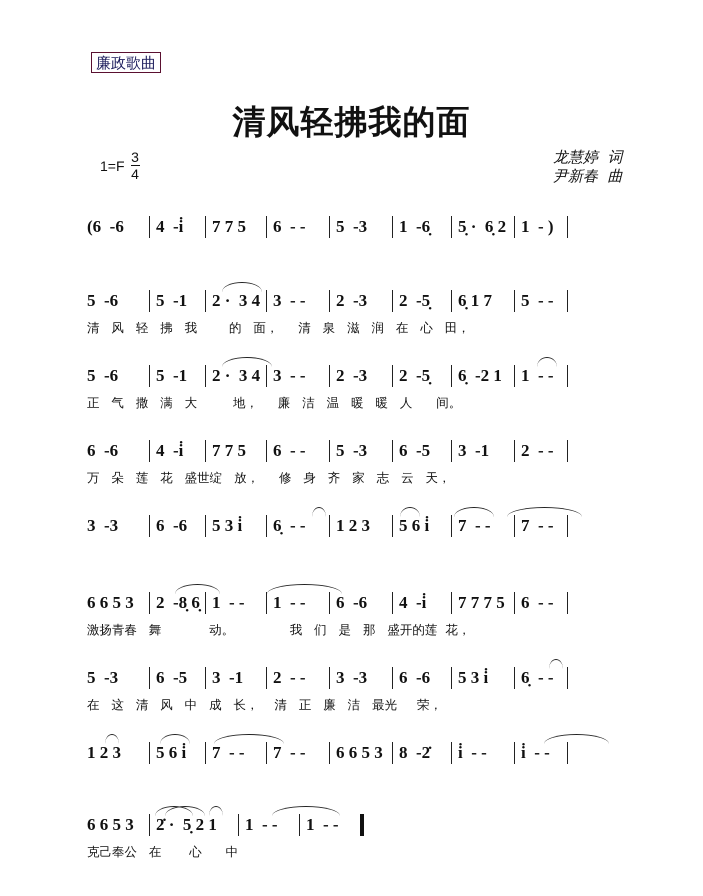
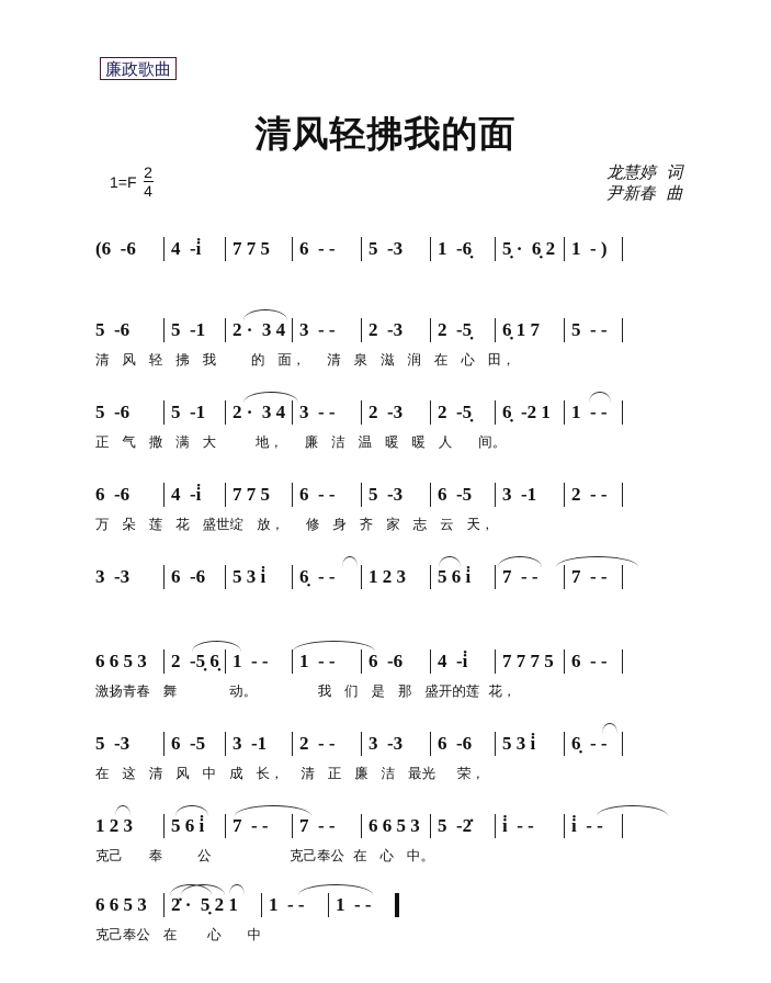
  廉政歌曲
  清风轻拂我的面
  1=F
- 3
+ 2
  4
  龙慧婷 词
  尹新春 曲
  (6 -6
  4 -i̇
  7 7 5
  6 - -
  5 -3
  1 -6̣
  5̣ · 6̣ 2
  1 - )
  5 -6
  5 -1
  2 · 3 4
  3 - -
  2 -3
  2 -5̣
  6̣ 1 7
  5 - -
  清 风 轻 拂 我 的 面， 清 泉 滋 润 在 心 田，
  5 -6
  5 -1
  2 · 3 4
  3 - -
  2 -3
  2 -5̣
  6̣ -2 1
  1 - -
  正 气 撒 满 大 地， 廉 洁 温 暖 暖 人 间。
  6 -6
  4 -i̇
  7 7 5
  6 - -
  5 -3
  6 -5
  3 -1
  2 - -
  万 朵 莲 花 盛世绽 放， 修 身 齐 家 志 云 天，
  3 -3
  6 -6
  5 3 i̇
  6̣ - -
  1 2 3
  5 6 i̇
  7 - -
  7 - -
  6 6 5 3
- 2 -8̣ 6̣
+ 2 -5̣ 6̣
  1 - -
  1 - -
  6 -6
  4 -i̇
  7 7 7 5
  6 - -
  激扬青春 舞 动。 我 们 是 那 盛开的莲 花，
  5 -3
  6 -5
  3 -1
  2 - -
  3 -3
  6 -6
  5 3 i̇
  6̣ - -
  在 这 清 风 中 成 长， 清 正 廉 洁 最光 荣，
  1 2 3
  5 6 i̇
  7 - -
  7 - -
  6 6 5 3
- 8 -2̇
+ 5 -2̇
  i̇ - -
  i̇ - -
+ 克己 奉 公 克己奉公 在 心 中。
  6 6 5 3
  2̇ · 5̣ 2 1
  1 - -
  1 - -
  克己奉公 在 心 中
